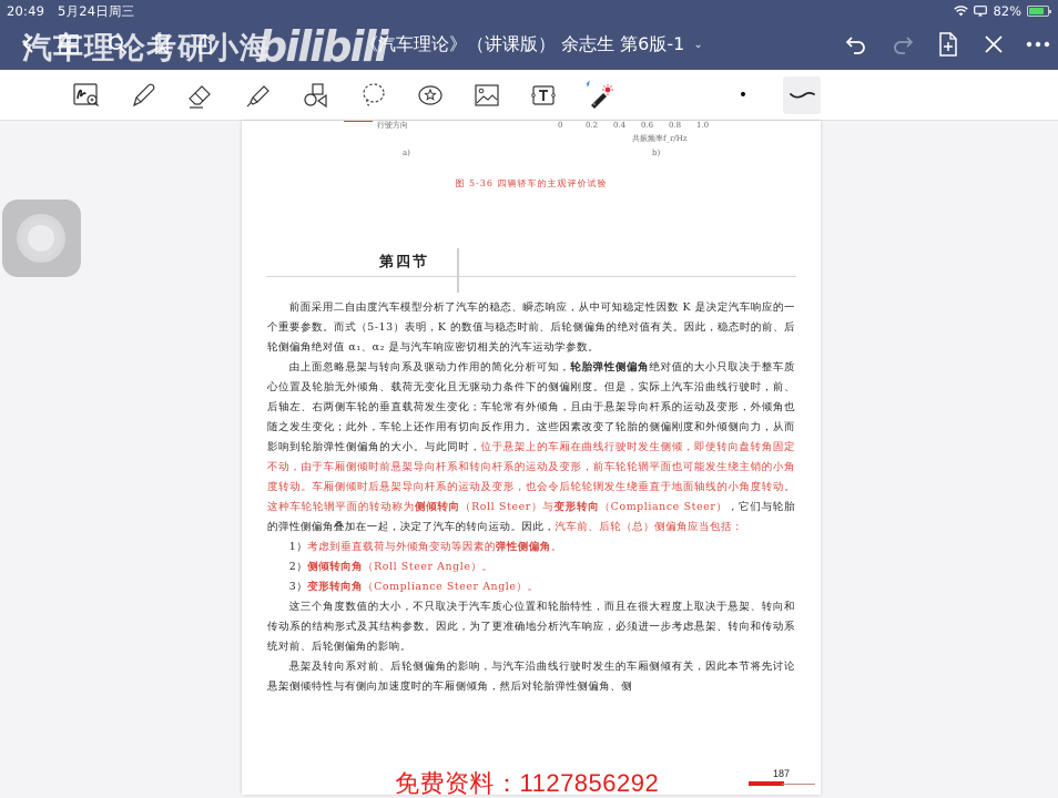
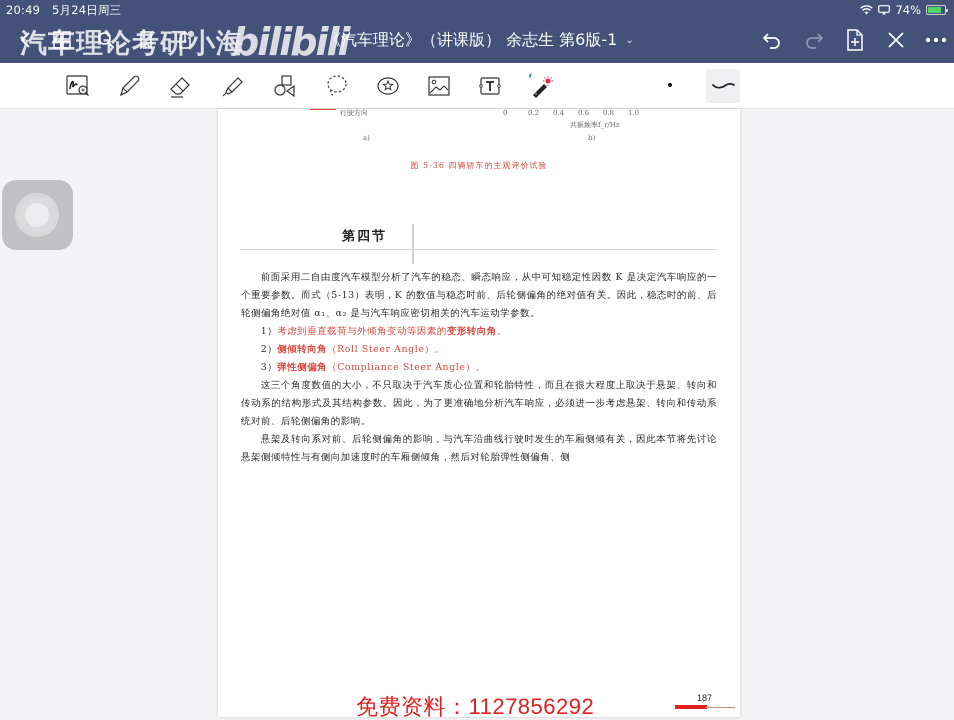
  20:49 5月24日周三
- 82%
+ 74%
  汽车理论考研小海
  bilibili
  《汽车理论》（讲课版） 余志生 第6版-1
  ⌄
  •
  行驶方向
  0
  0.2
  0.4
  0.6
  0.8
  1.0
  共振频率f_r/Hz
  a)
  b)
  图 5-36 四辆轿车的主观评价试验
  第四节
  前面采用二自由度汽车模型分析了汽车的稳态、瞬态响应，从中可知稳定性因数 K 是决定汽车响应的一个重要参数。而式（5-13）表明，K 的数值与稳态时前、后轮侧偏角的绝对值有关。因此，稳态时的前、后轮侧偏角绝对值 α₁、α₂ 是与汽车响应密切相关的汽车运动学参数。
- 由上面忽略悬架与转向系及驱动力作用的简化分析可知，轮胎弹性侧偏角绝对值的大小只取决于整车质心位置及轮胎无外倾角、载荷无变化且无驱动力条件下的侧偏刚度。但是，实际上汽车沿曲线行驶时，前、后轴左、右两侧车轮的垂直载荷发生变化；车轮常有外倾角，且由于悬架导向杆系的运动及变形，外倾角也随之发生变化；此外，车轮上还作用有切向反作用力。这些因素改变了轮胎的侧偏刚度和外倾侧向力，从而影响到轮胎弹性侧偏角的大小。与此同时，位于悬架上的车厢在曲线行驶时发生侧倾，即使转向盘转角固定不动，由于车厢侧倾时前悬架导向杆系和转向杆系的运动及变形，前车轮轮辋平面也可能发生绕主销的小角度转动。车厢侧倾时后悬架导向杆系的运动及变形，也会令后轮轮辋发生绕垂直于地面轴线的小角度转动。这种车轮轮辋平面的转动称为侧倾转向（Roll Steer）与变形转向（Compliance Steer），它们与轮胎的弹性侧偏角叠加在一起，决定了汽车的转向运动。因此，汽车前、后轮（总）侧偏角应当包括：
- 1）考虑到垂直载荷与外倾角变动等因素的弹性侧偏角。
+ 1）考虑到垂直载荷与外倾角变动等因素的变形转向角。
  2）侧倾转向角（Roll Steer Angle）。
- 3）变形转向角（Compliance Steer Angle）。
+ 3）弹性侧偏角（Compliance Steer Angle）。
  这三个角度数值的大小，不只取决于汽车质心位置和轮胎特性，而且在很大程度上取决于悬架、转向和传动系的结构形式及其结构参数。因此，为了更准确地分析汽车响应，必须进一步考虑悬架、转向和传动系统对前、后轮侧偏角的影响。
  悬架及转向系对前、后轮侧偏角的影响，与汽车沿曲线行驶时发生的车厢侧倾有关，因此本节将先讨论悬架侧倾特性与有侧向加速度时的车厢侧倾角，然后对轮胎弹性侧偏角、侧
  187
  免费资料：1127856292
